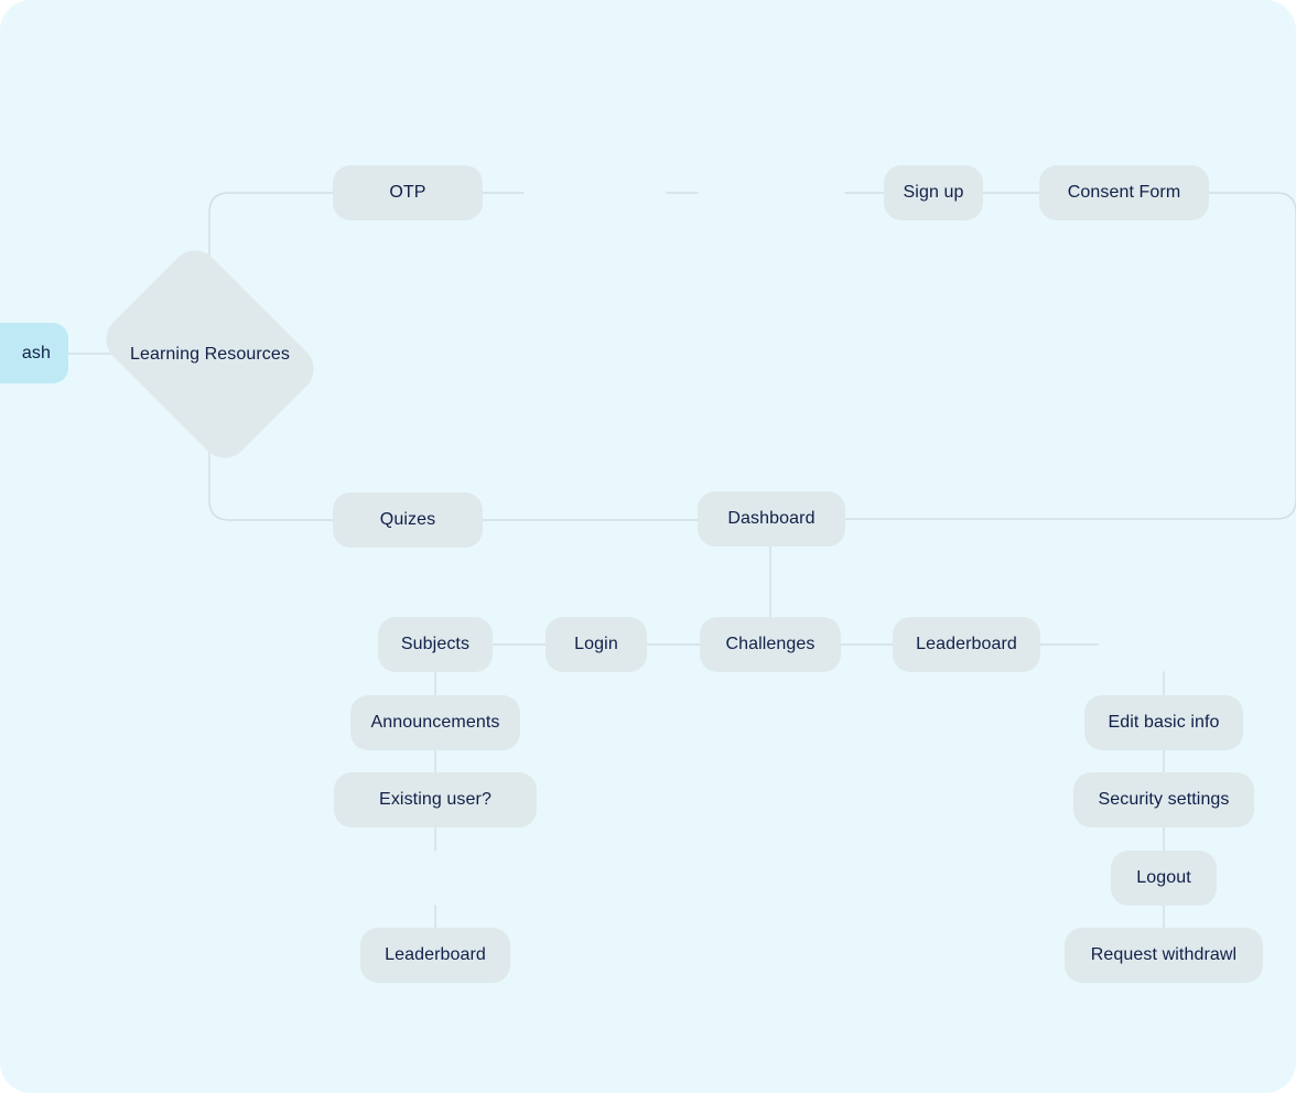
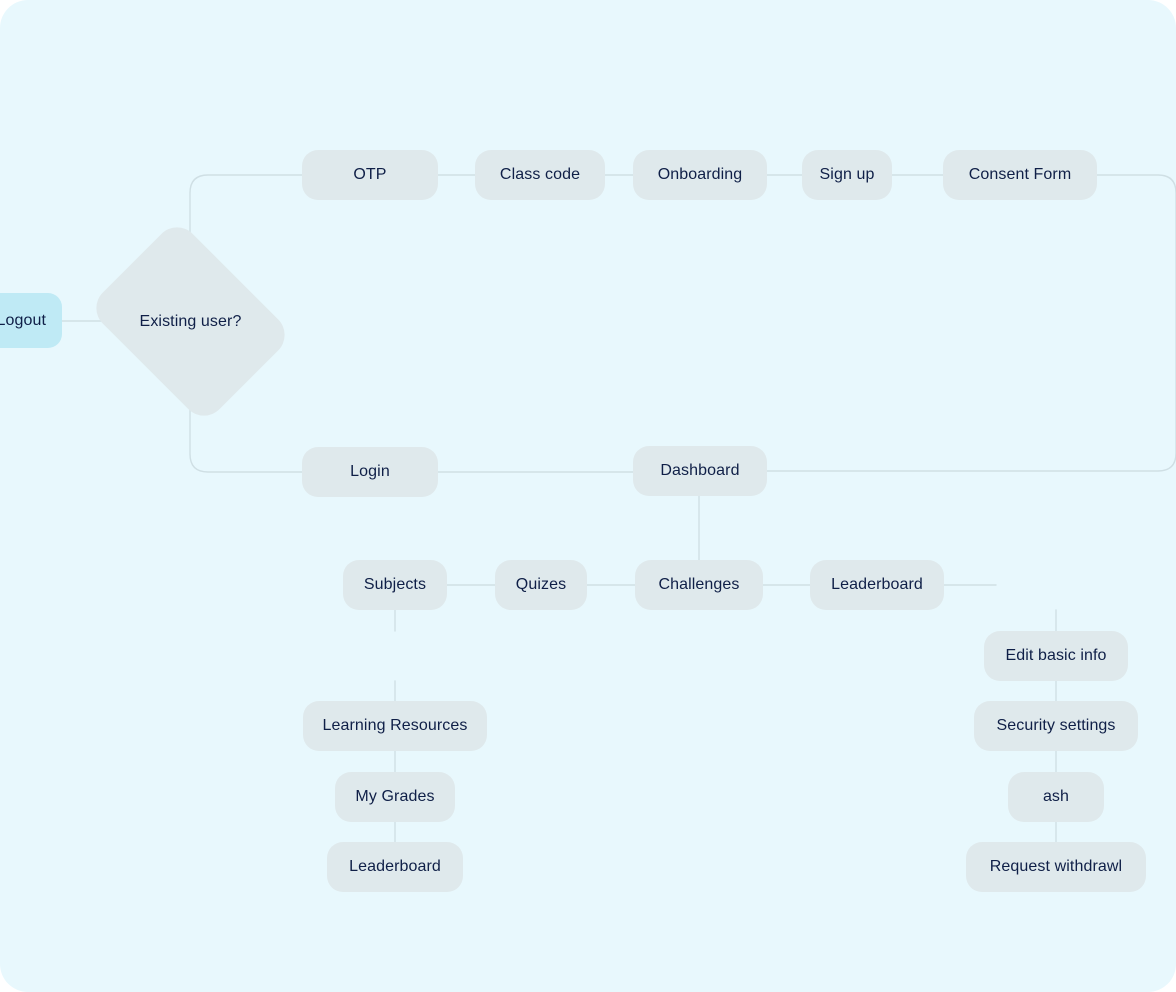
- ash
+ Logout
- Learning Resources
+ Existing user?
  OTP
+ Class code
+ Onboarding
  Sign up
  Consent Form
- Quizes
+ Login
  Dashboard
  Subjects
- Login
+ Quizes
  Challenges
  Leaderboard
- Announcements
- Existing user?
+ Learning Resources
+ My Grades
  Leaderboard
  Edit basic info
  Security settings
- Logout
+ ash
  Request withdrawl
